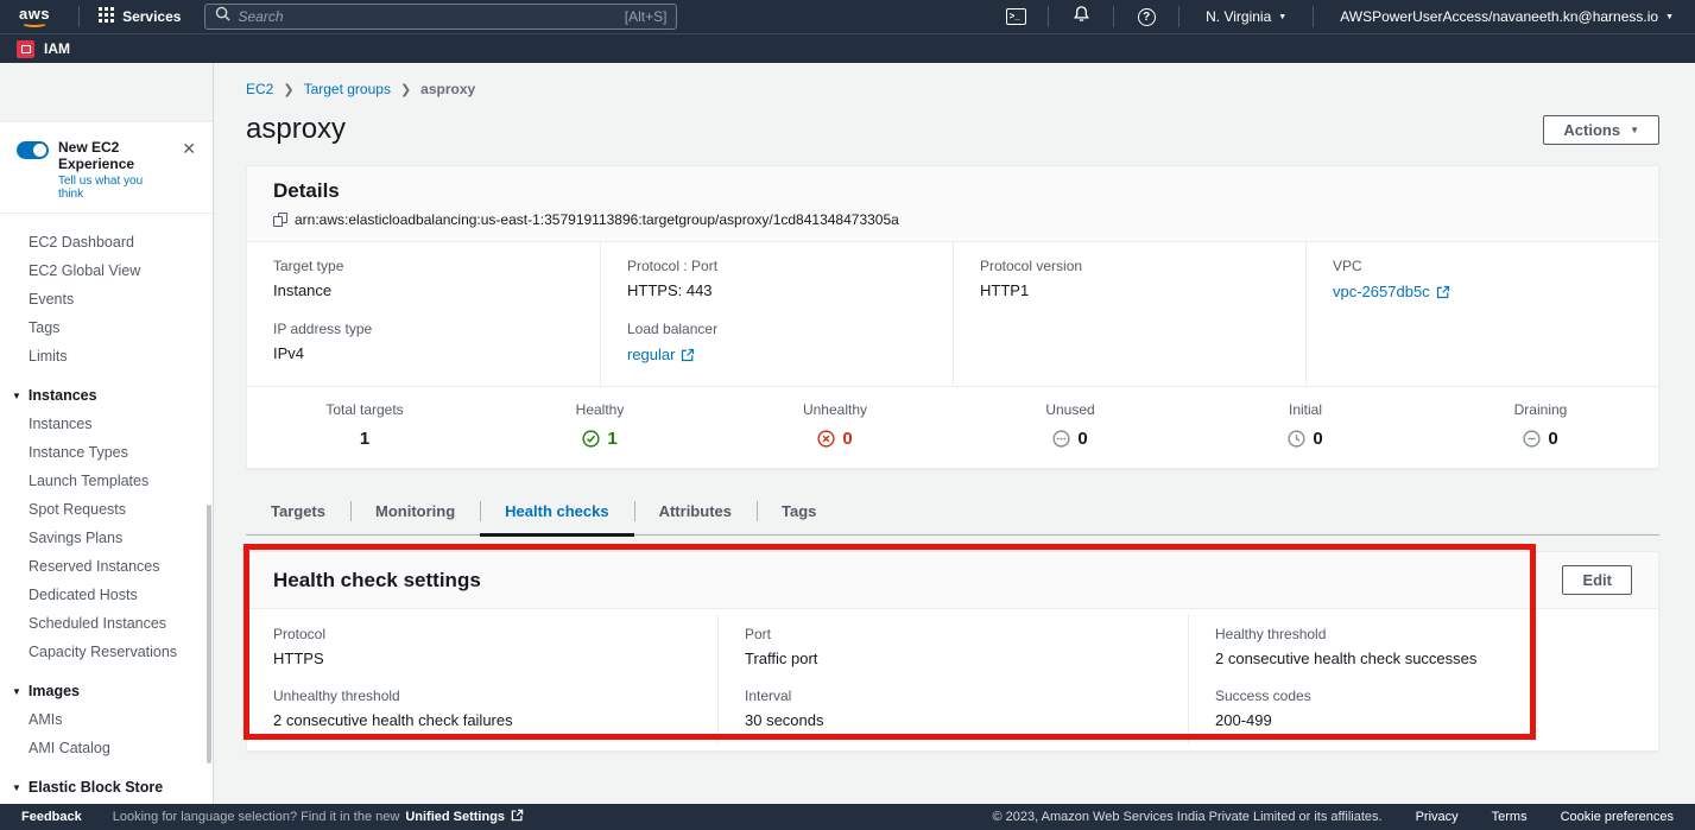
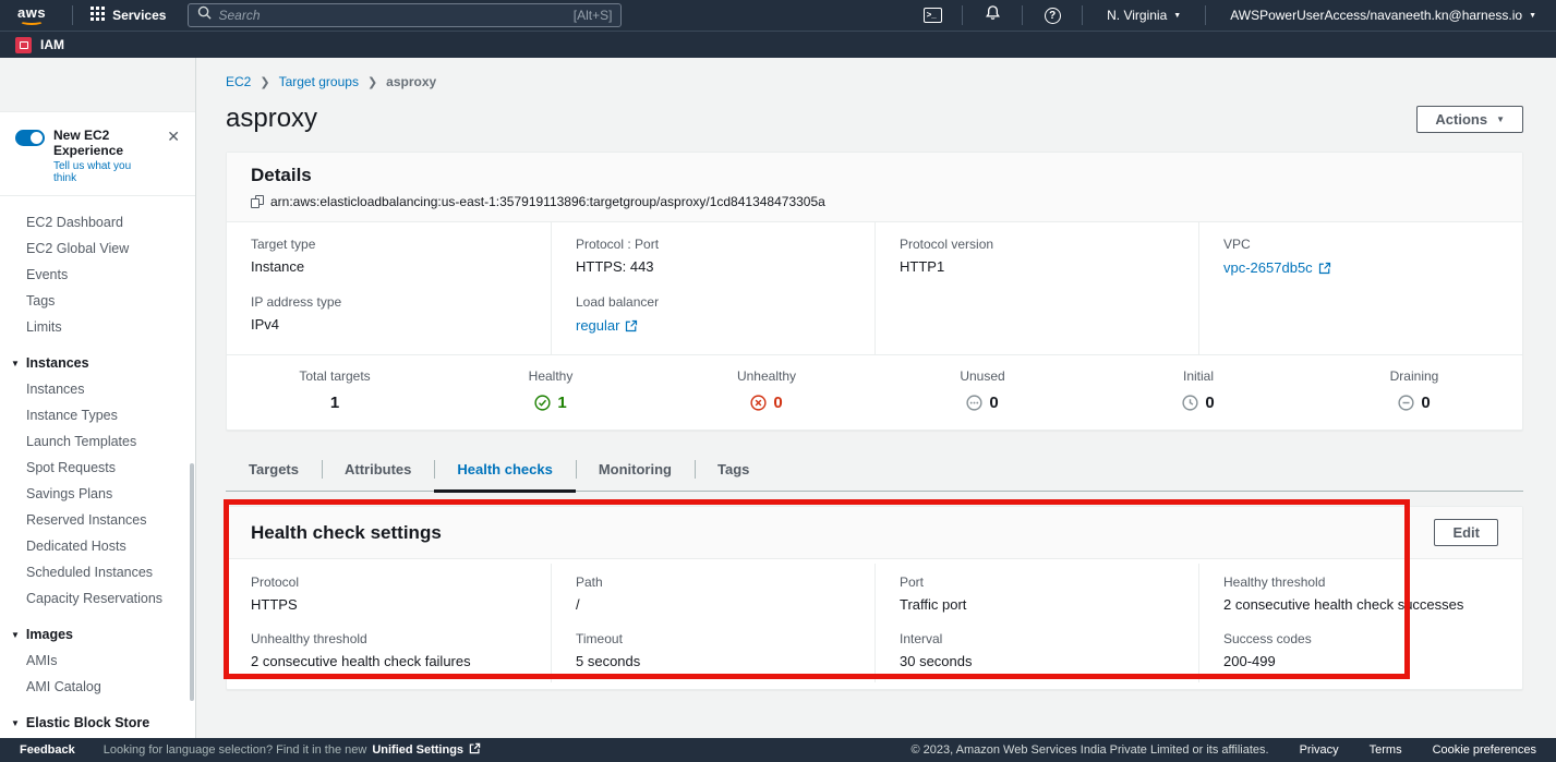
  aws
  Services
  Search
  [Alt+S]
  >_
  ?
  N. Virginia
  AWSPowerUserAccess/navaneeth.kn@harness.io
  IAM
  New EC2 Experience
  Tell us what you think
  ✕
  EC2 Dashboard
  EC2 Global View
  Events
  Tags
  Limits
  ▼
  Instances
  Instances
  Instance Types
  Launch Templates
  Spot Requests
  Savings Plans
  Reserved Instances
  Dedicated Hosts
  Scheduled Instances
  Capacity Reservations
  ▼
  Images
  AMIs
  AMI Catalog
  ▼
  Elastic Block Store
  EC2
  ❯
  Target groups
  ❯
  asproxy
  asproxy
  Actions
  ▼
  Details
  arn:aws:elasticloadbalancing:us-east-1:357919113896:targetgroup/asproxy/1cd841348473305a
  Target type
  Instance
  IP address type
  IPv4
  Protocol : Port
  HTTPS: 443
  Load balancer
  regular
  Protocol version
  HTTP1
  VPC
  vpc-2657db5c
  Total targets
  1
  Healthy
  1
  Unhealthy
  0
  Unused
  0
  Initial
  0
  Draining
  0
  Targets
- Monitoring
+ Attributes
  Health checks
- Attributes
+ Monitoring
  Tags
  Health check settings
  Edit
  Protocol
  HTTPS
  Unhealthy threshold
  2 consecutive health check failures
+ Path
+ /
+ Timeout
+ 5 seconds
  Port
  Traffic port
  Interval
  30 seconds
  Healthy threshold
  2 consecutive health check successes
  Success codes
  200-499
  Feedback
  Looking for language selection? Find it in the new
  Unified Settings
  © 2023, Amazon Web Services India Private Limited or its affiliates.
  Privacy
  Terms
  Cookie preferences
